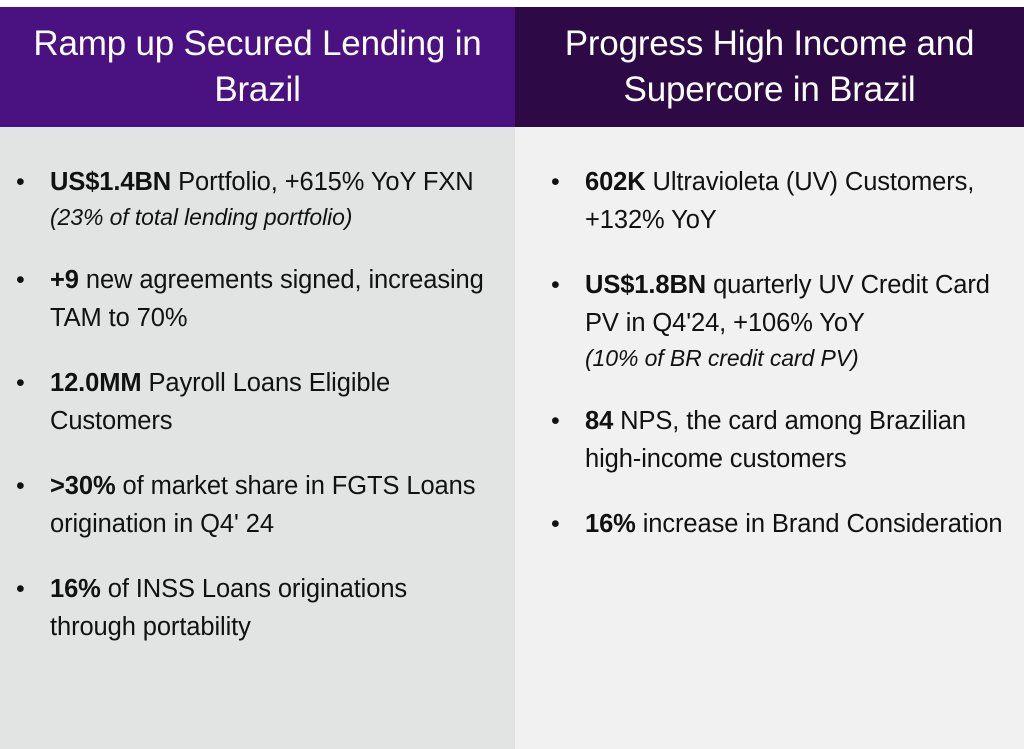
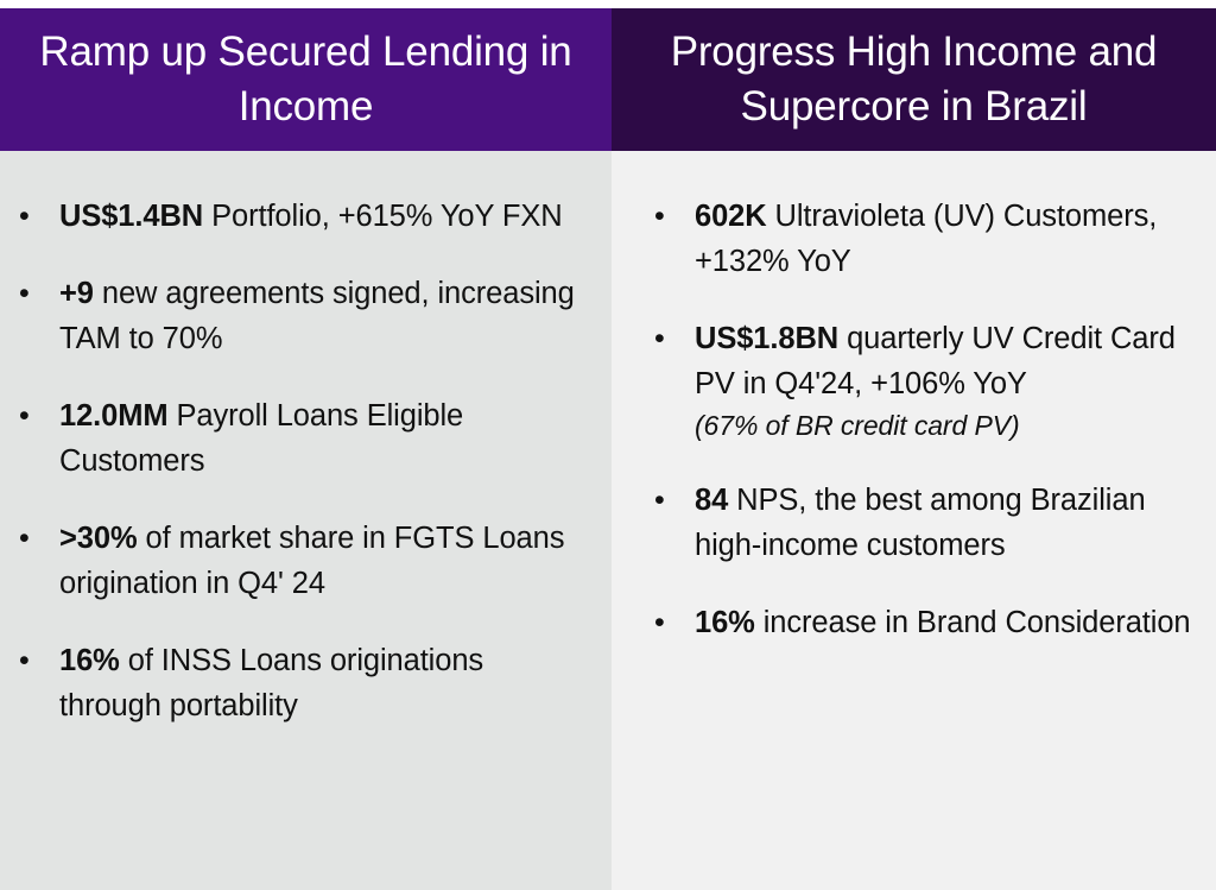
- Ramp up Secured Lending in Brazil
+ Ramp up Secured Lending in Income
  •
  US$1.4BN Portfolio, +615% YoY FXN
- (23% of total lending portfolio)
  •
  +9 new agreements signed, increasing TAM to 70%
  •
  12.0MM Payroll Loans Eligible Customers
  •
  >30% of market share in FGTS Loans origination in Q4' 24
  •
  16% of INSS Loans originations through portability
  Progress High Income and Supercore in Brazil
  •
  602K Ultravioleta (UV) Customers, +132% YoY
  •
  US$1.8BN quarterly UV Credit Card PV in Q4'24, +106% YoY
- (10% of BR credit card PV)
+ (67% of BR credit card PV)
  •
- 84 NPS, the card among Brazilian high-income customers
+ 84 NPS, the best among Brazilian high-income customers
  •
  16% increase in Brand Consideration
